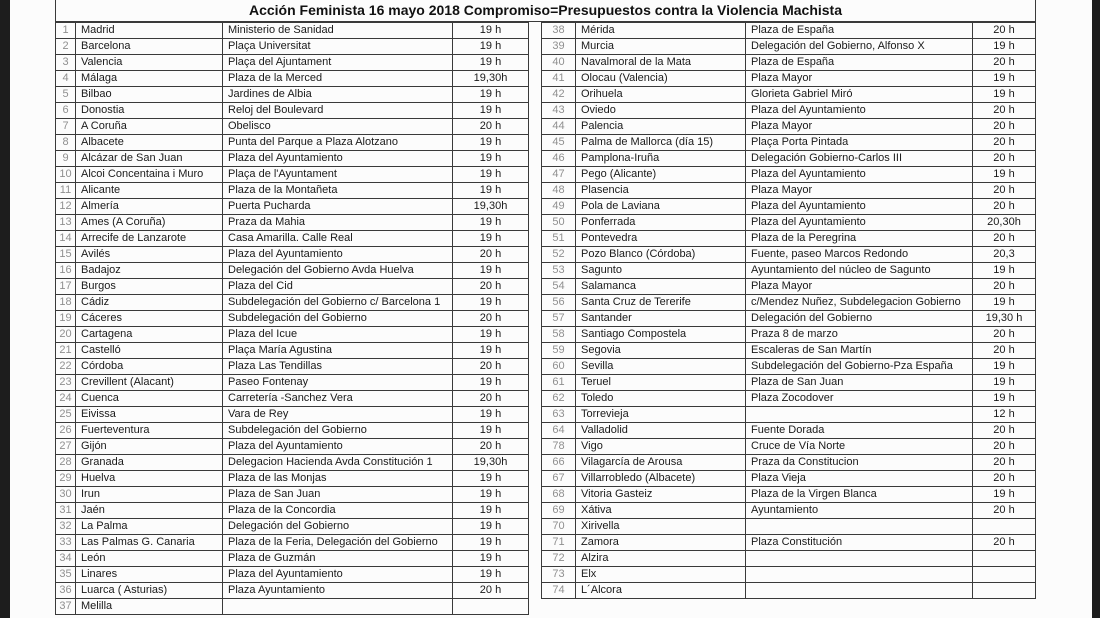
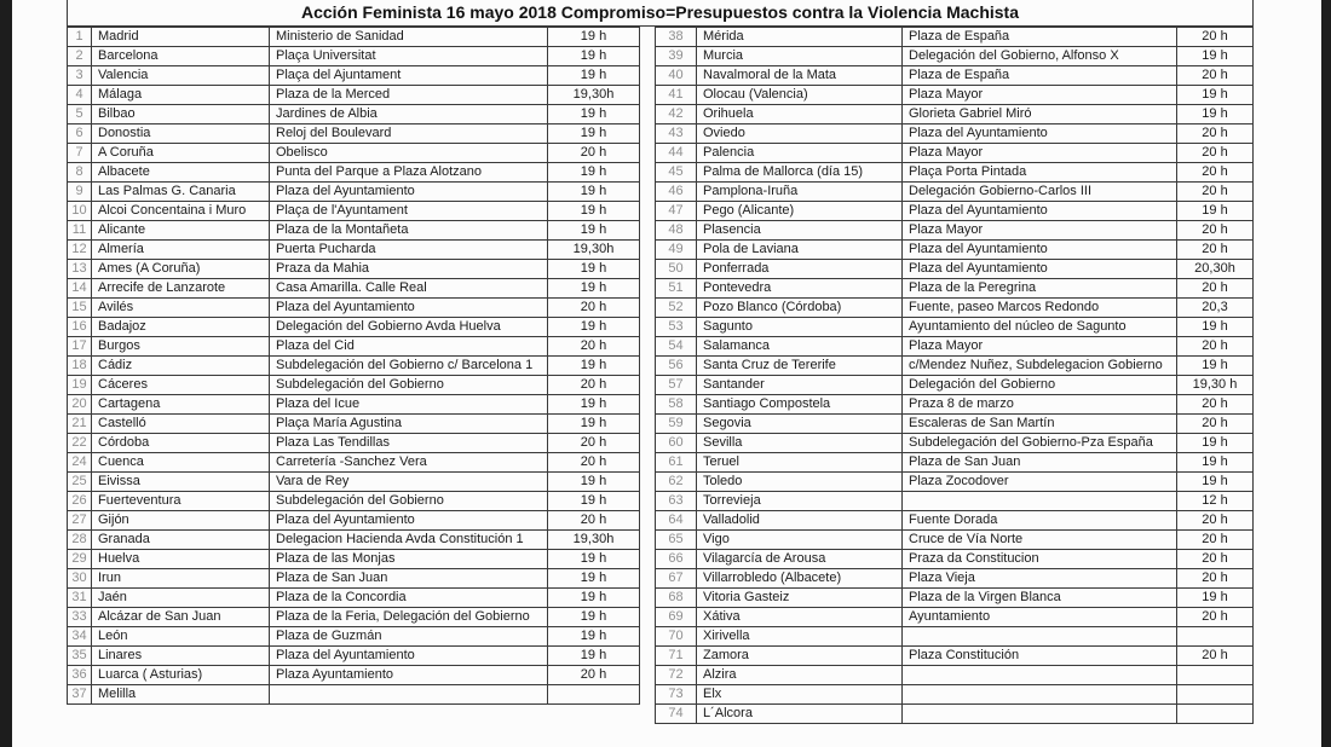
  Acción Feminista 16 mayo 2018 Compromiso=Presupuestos contra la Violencia Machista
  1	Madrid	Ministerio de Sanidad	19 h
  2	Barcelona	Plaça Universitat	19 h
  3	Valencia	Plaça del Ajuntament	19 h
  4	Málaga	Plaza de la Merced	19,30h
  5	Bilbao	Jardines de Albia	19 h
  6	Donostia	Reloj del Boulevard	19 h
  7	A Coruña	Obelisco	20 h
  8	Albacete	Punta del Parque a Plaza Alotzano	19 h
- 9	Alcázar de San Juan	Plaza del Ayuntamiento	19 h
+ 9	Las Palmas G. Canaria	Plaza del Ayuntamiento	19 h
  10	Alcoi Concentaina i Muro	Plaça de l'Ayuntament	19 h
  11	Alicante	Plaza de la Montañeta	19 h
  12	Almería	Puerta Pucharda	19,30h
  13	Ames (A Coruña)	Praza da Mahia	19 h
  14	Arrecife de Lanzarote	Casa Amarilla. Calle Real	19 h
  15	Avilés	Plaza del Ayuntamiento	20 h
  16	Badajoz	Delegación del Gobierno Avda Huelva	19 h
  17	Burgos	Plaza del Cid	20 h
  18	Cádiz	Subdelegación del Gobierno c/ Barcelona 1	19 h
  19	Cáceres	Subdelegación del Gobierno	20 h
  20	Cartagena	Plaza del Icue	19 h
  21	Castelló	Plaça María Agustina	19 h
  22	Córdoba	Plaza Las Tendillas	20 h
- 23	Crevillent (Alacant)	Paseo Fontenay	19 h
  24	Cuenca	Carretería -Sanchez Vera	20 h
  25	Eivissa	Vara de Rey	19 h
  26	Fuerteventura	Subdelegación del Gobierno	19 h
  27	Gijón	Plaza del Ayuntamiento	20 h
  28	Granada	Delegacion Hacienda Avda Constitución 1	19,30h
  29	Huelva	Plaza de las Monjas	19 h
  30	Irun	Plaza de San Juan	19 h
  31	Jaén	Plaza de la Concordia	19 h
- 32	La Palma	Delegación del Gobierno	19 h
- 33	Las Palmas G. Canaria	Plaza de la Feria, Delegación del Gobierno	19 h
+ 33	Alcázar de San Juan	Plaza de la Feria, Delegación del Gobierno	19 h
  34	León	Plaza de Guzmán	19 h
  35	Linares	Plaza del Ayuntamiento	19 h
  36	Luarca ( Asturias)	Plaza Ayuntamiento	20 h
  37	Melilla
  38	Mérida	Plaza de España	20 h
  39	Murcia	Delegación del Gobierno, Alfonso X	19 h
  40	Navalmoral de la Mata	Plaza de España	20 h
  41	Olocau (Valencia)	Plaza Mayor	19 h
  42	Orihuela	Glorieta Gabriel Miró	19 h
  43	Oviedo	Plaza del Ayuntamiento	20 h
  44	Palencia	Plaza Mayor	20 h
  45	Palma de Mallorca (día 15)	Plaça Porta Pintada	20 h
  46	Pamplona-Iruña	Delegación Gobierno-Carlos III	20 h
  47	Pego (Alicante)	Plaza del Ayuntamiento	19 h
  48	Plasencia	Plaza Mayor	20 h
  49	Pola de Laviana	Plaza del Ayuntamiento	20 h
  50	Ponferrada	Plaza del Ayuntamiento	20,30h
  51	Pontevedra	Plaza de la Peregrina	20 h
  52	Pozo Blanco (Córdoba)	Fuente, paseo Marcos Redondo	20,3
  53	Sagunto	Ayuntamiento del núcleo de Sagunto	19 h
  54	Salamanca	Plaza Mayor	20 h
  56	Santa Cruz de Tererife	c/Mendez Nuñez, Subdelegacion Gobierno	19 h
  57	Santander	Delegación del Gobierno	19,30 h
  58	Santiago Compostela	Praza 8 de marzo	20 h
  59	Segovia	Escaleras de San Martín	20 h
  60	Sevilla	Subdelegación del Gobierno-Pza España	19 h
  61	Teruel	Plaza de San Juan	19 h
  62	Toledo	Plaza Zocodover	19 h
  63	Torrevieja		12 h
  64	Valladolid	Fuente Dorada	20 h
- 78	Vigo	Cruce de Vía Norte	20 h
+ 65	Vigo	Cruce de Vía Norte	20 h
  66	Vilagarcía de Arousa	Praza da Constitucion	20 h
  67	Villarrobledo (Albacete)	Plaza Vieja	20 h
  68	Vitoria Gasteiz	Plaza de la Virgen Blanca	19 h
  69	Xátiva	Ayuntamiento	20 h
  70	Xirivella
  71	Zamora	Plaza Constitución	20 h
  72	Alzira
  73	Elx
  74	L´Alcora
